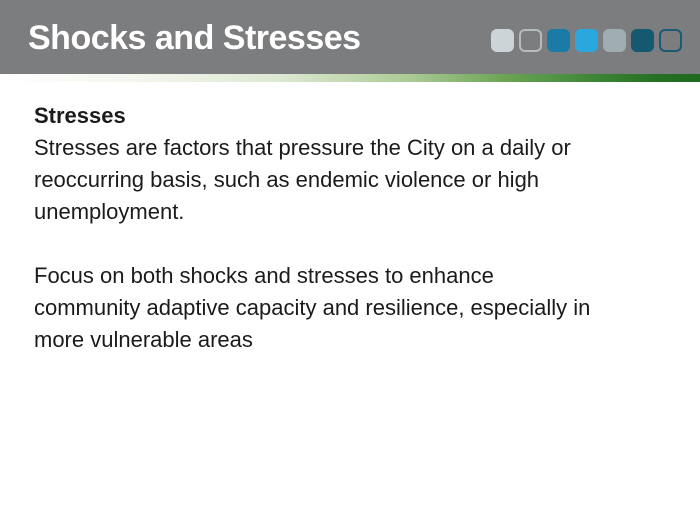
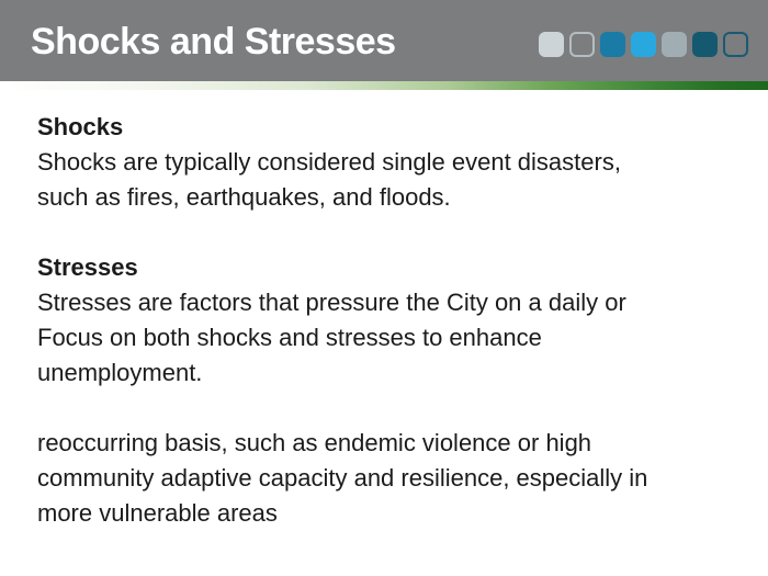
  Shocks and Stresses
+ Shocks
+ Shocks are typically considered single event disasters,
+ such as fires, earthquakes, and floods.
  Stresses
  Stresses are factors that pressure the City on a daily or
- reoccurring basis, such as endemic violence or high
+ Focus on both shocks and stresses to enhance
  unemployment.
- Focus on both shocks and stresses to enhance
+ reoccurring basis, such as endemic violence or high
  community adaptive capacity and resilience, especially in
  more vulnerable areas
